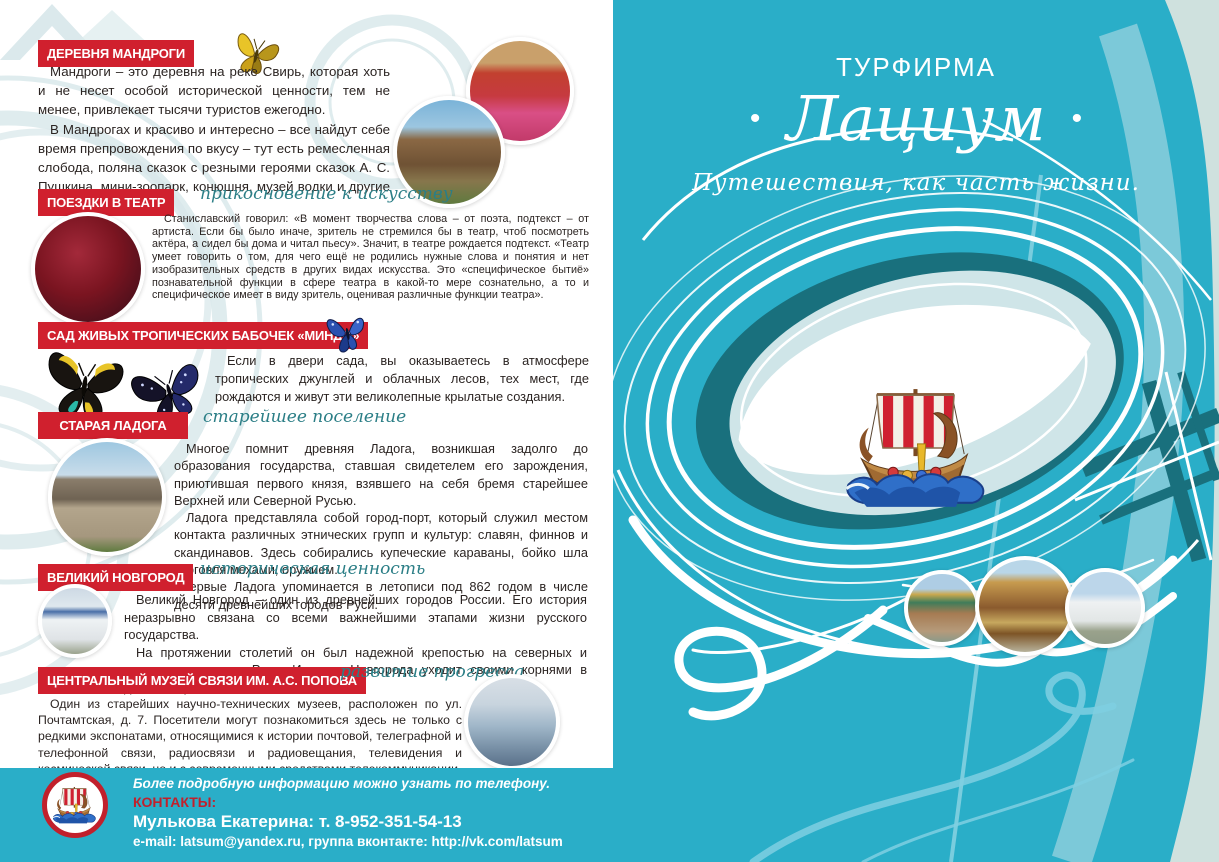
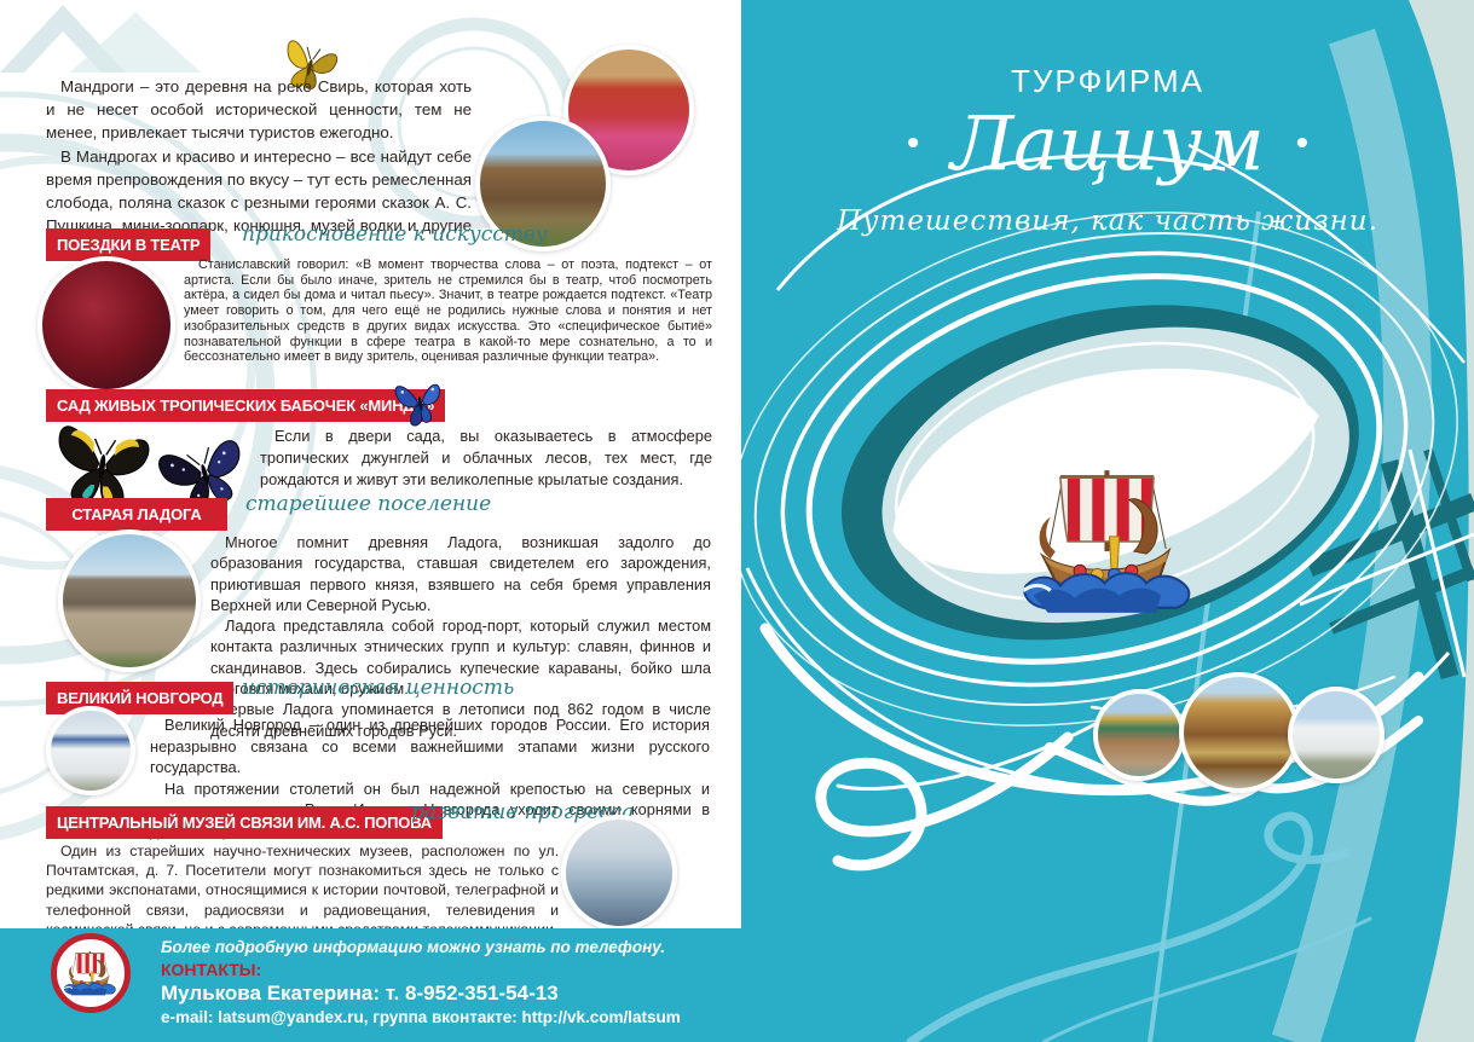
- ДЕРЕВНЯ МАНДРОГИ
  Мандроги – это деревня на реке Свирь, которая хоть и не несет особой исторической ценности, тем не менее, привлекает тысячи туристов ежегодно.
  В Мандрогах и красиво и интересно – все найдут себе время препровождения по вкусу – тут есть ремесленная слобода, поляна сказок с резными героями сказок А. С. Пушкина, мини-зоопарк, конюшня, музей водки и другие
  ПОЕЗДКИ В ТЕАТР
  прикосновение к искусству
- Станиславский говорил: «В момент творчества слова – от поэта, подтекст – от артиста. Если бы было иначе, зритель не стремился бы в театр, чтоб посмотреть актёра, а сидел бы дома и читал пьесу». Значит, в театре рождается подтекст. «Театр умеет говорить о том, для чего ещё не родились нужные слова и понятия и нет изобразительных средств в других видах искусства. Это «специфическое бытиё» познавательной функции в сфере театра в какой-то мере сознательно, а то и специфическое имеет в виду зритель, оценивая различные функции театра».
+ Станиславский говорил: «В момент творчества слова – от поэта, подтекст – от артиста. Если бы было иначе, зритель не стремился бы в театр, чтоб посмотреть актёра, а сидел бы дома и читал пьесу». Значит, в театре рождается подтекст. «Театр умеет говорить о том, для чего ещё не родились нужные слова и понятия и нет изобразительных средств в других видах искусства. Это «специфическое бытиё» познавательной функции в сфере театра в какой-то мере сознательно, а то и бессознательно имеет в виду зритель, оценивая различные функции театра».
  САД ЖИВЫХ ТРОПИЧЕСКИХ БАБОЧЕК «МИН»
  Если в двери сада, вы оказываетесь в атмосфере тропических джунглей и облачных лесов, тех мест, где рождаются и живут эти великолепные крылатые создания.
  СТАРАЯ ЛАДОГА
  старейшее поселение
- Многое помнит древняя Ладога, возникшая задолго до образования государства, ставшая свидетелем его зарождения, приютившая первого князя, взявшего на себя бремя старейшее Верхней или Северной Русью.
+ Многое помнит древняя Ладога, возникшая задолго до образования государства, ставшая свидетелем его зарождения, приютившая первого князя, взявшего на себя бремя управления Верхней или Северной Русью.
  Ладога представляла собой город-порт, который служил местом контакта различных этнических групп и культур: славян, финнов и скандинавов. Здесь собирались купеческие караваны, бойко шла говля мехами, оружием.
  рвые Ладога упоминается в летописи под 862 годом в числе десяти древнейших городов Руси.
  ВЕЛИКИЙ НОВГОРОД
  историческая ценность
  Великий Новгород – один из древнейших городов России. Его история неразрывно связана со всеми важнейшими этапами жизни русского государства.
  ЦЕНТРАЛЬНЫЙ МУЗЕЙ СВЯЗИ ИМ. А.С. ПОПОВА
  развитие прогресса
  Один из старейших научно-технических музеев, расположен по ул. Почтамтская, д. 7. Посетители могут познакомиться здесь не только с редкими экспонатами, относящимися к истории почтовой, телеграфной и телефонной связи, радиосвязи и радиовещания, телевидения и
  Более подробную информацию можно узнать по телефону.
  КОНТАКТЫ:
  Мулькова Екатерина: т. 8-952-351-54-13
  e-mail: latsum@yandex.ru, группа вконтакте: http://vk.com/latsum
  ТУРФИРМА
  •
  Лациум
  •
  Путешествия, как часть жизни.
